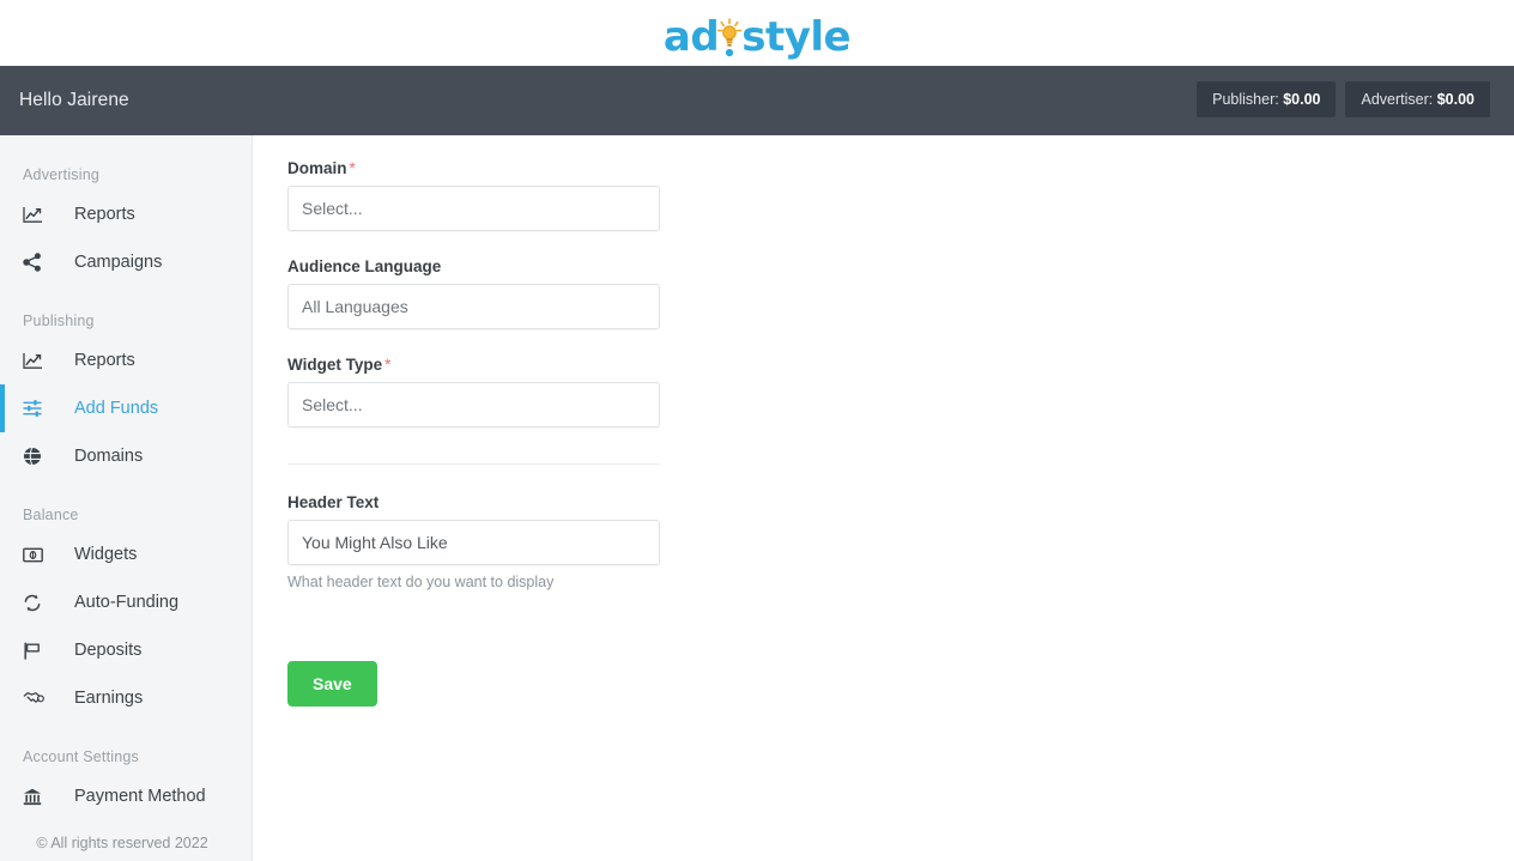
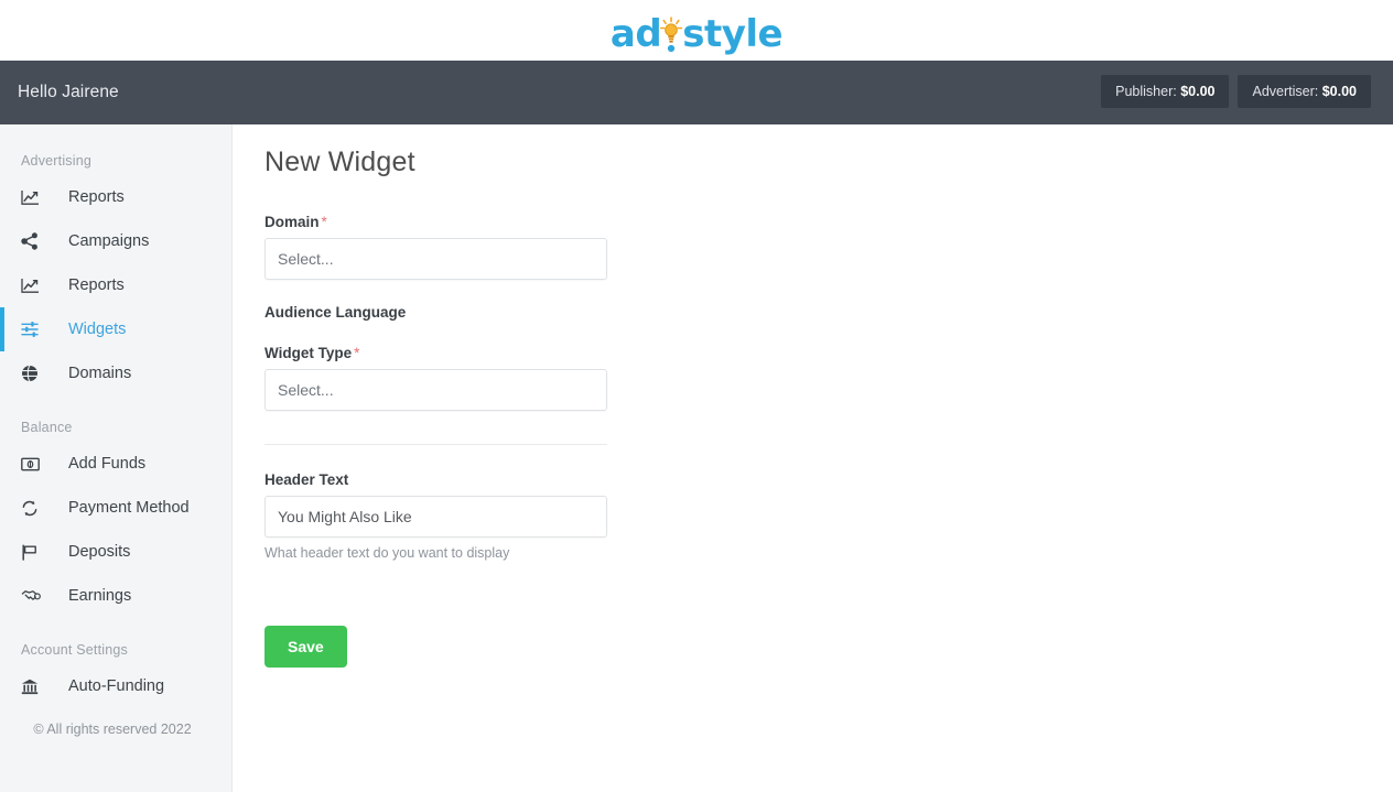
  ad
  style
  Hello Jairene
  Publisher: $0.00
  Advertiser: $0.00
  Advertising
  Reports
  Campaigns
- Publishing
  Reports
- Add Funds
+ Widgets
  Domains
  Balance
- Widgets
+ Add Funds
- Auto-Funding
+ Payment Method
  Deposits
  Earnings
  Account Settings
- Payment Method
+ Auto-Funding
  © All rights reserved 2022
+ New Widget
  Domain *
  Select...
  Audience Language
- All Languages
  Widget Type *
  Select...
  Header Text
  You Might Also Like
  What header text do you want to display
  Save
